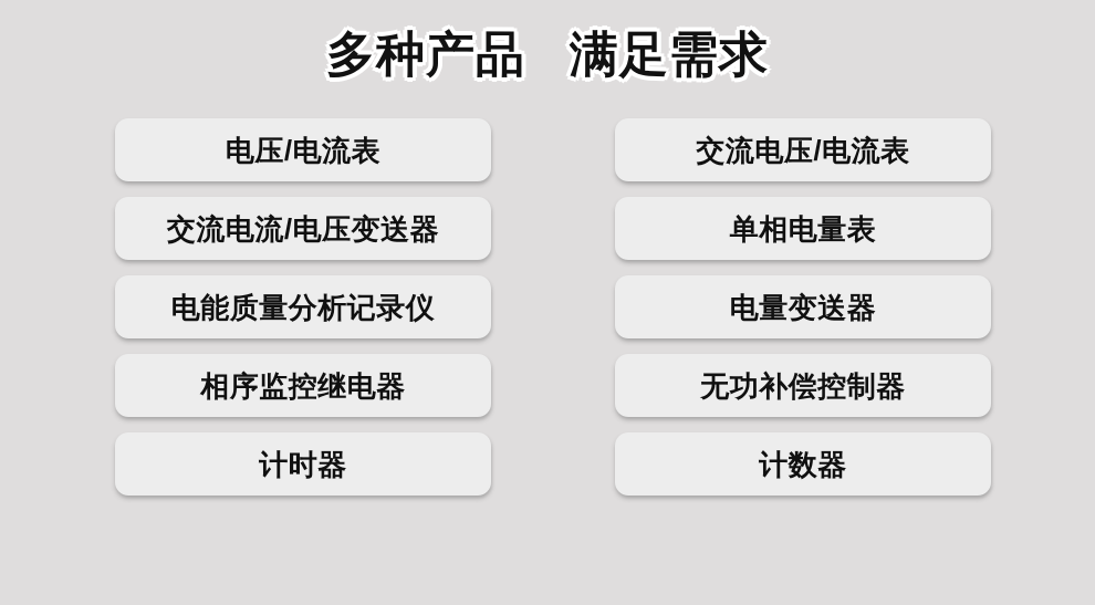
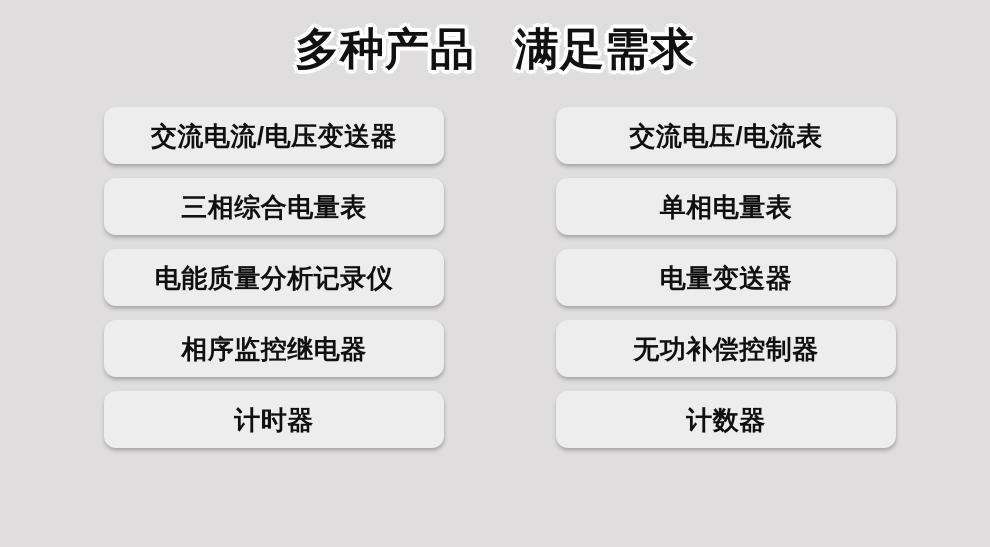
  多种产品 满足需求
- 电压/电流表
  交流电流/电压变送器
+ 三相综合电量表
  电能质量分析记录仪
  相序监控继电器
  计时器
  交流电压/电流表
  单相电量表
  电量变送器
  无功补偿控制器
  计数器
